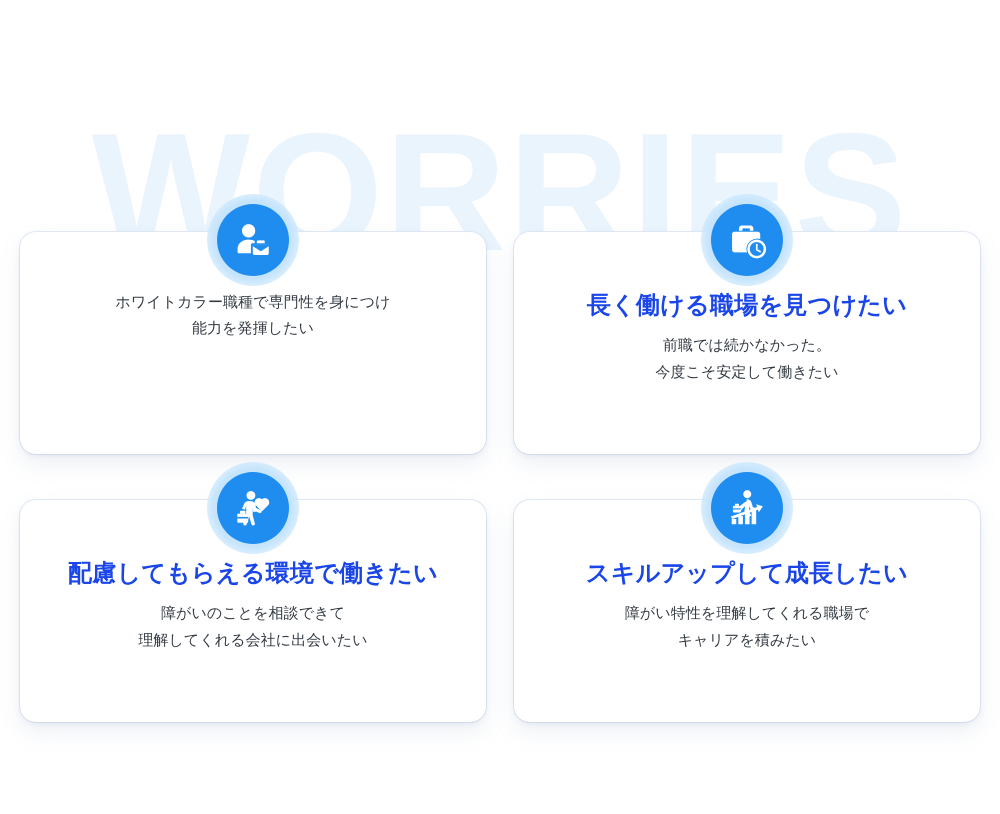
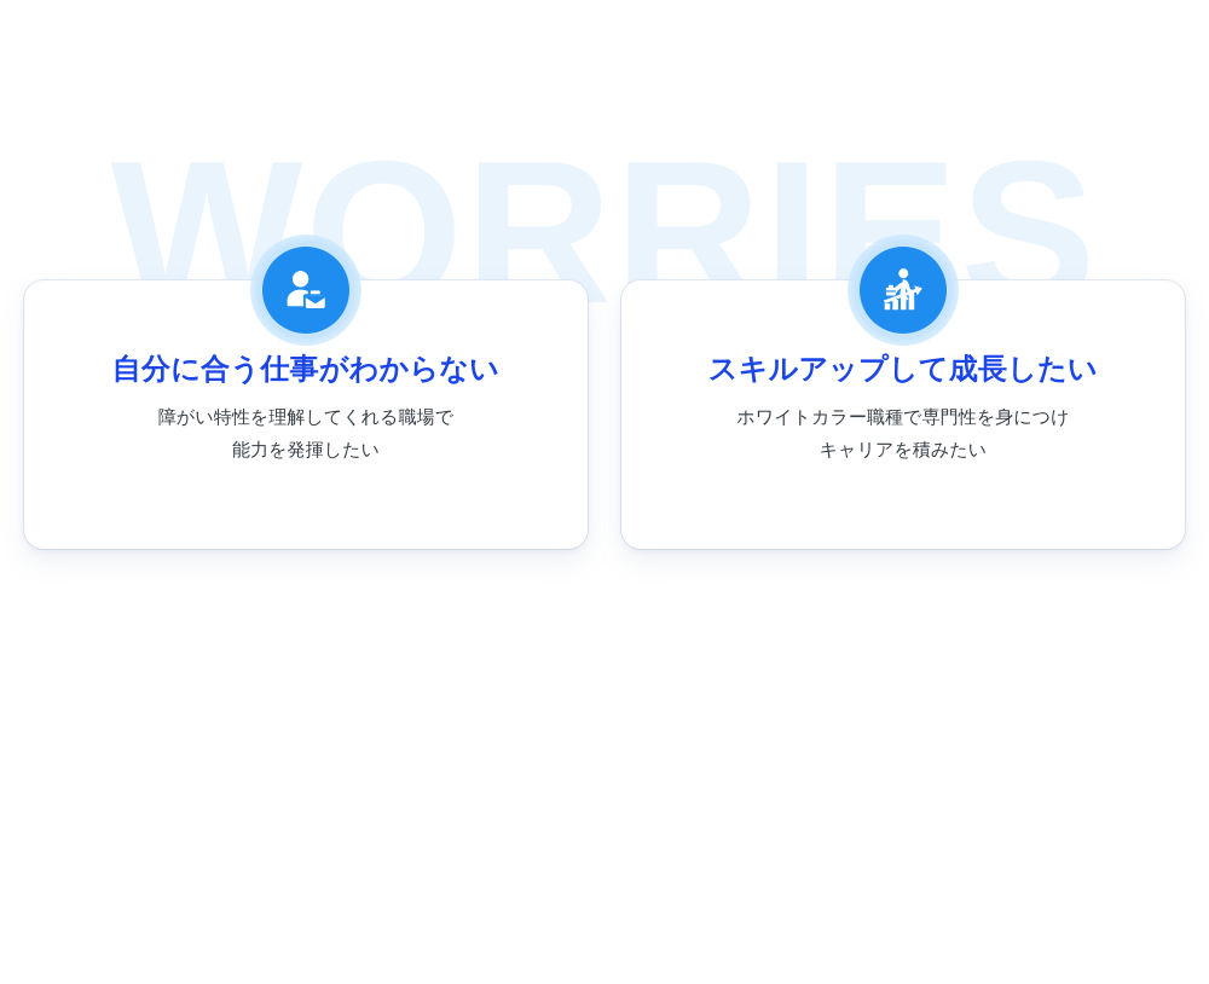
  WORRIES
+ 自分に合う仕事がわからない
- ホワイトカラー職種で専門性を身につけ
+ 障がい特性を理解してくれる職場で
  能力を発揮したい
- 長く働ける職場を見つけたい
- 前職では続かなかった。
- 今度こそ安定して働きたい
- 配慮してもらえる環境で働きたい
- 障がいのことを相談できて
- 理解してくれる会社に出会いたい
  スキルアップして成長したい
- 障がい特性を理解してくれる職場で
+ ホワイトカラー職種で専門性を身につけ
  キャリアを積みたい
